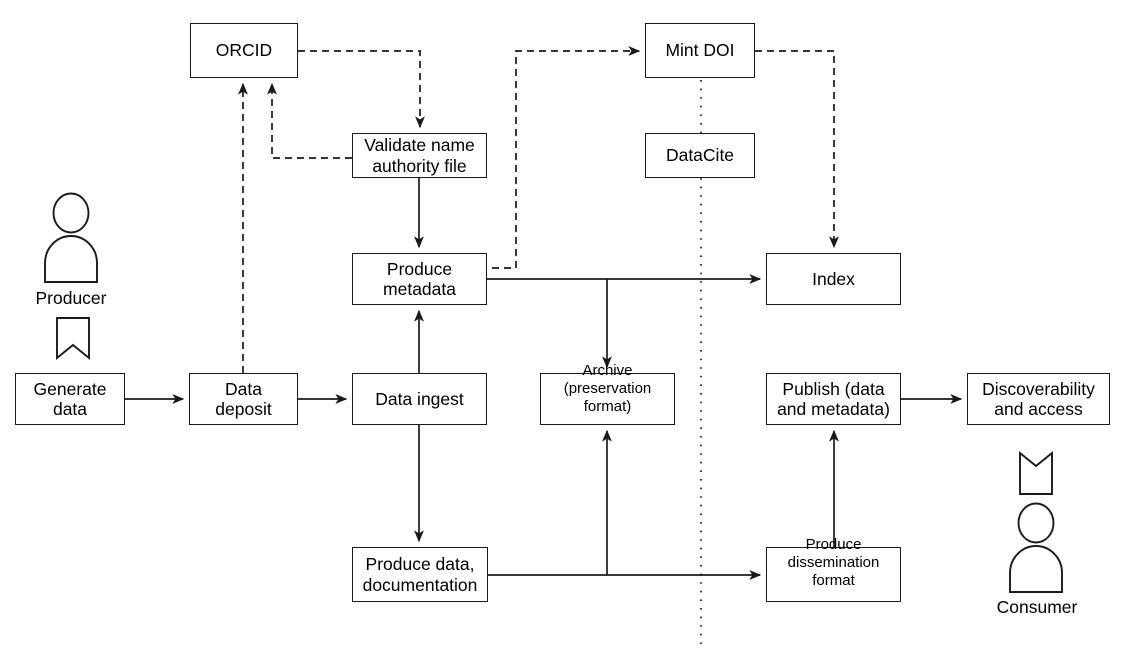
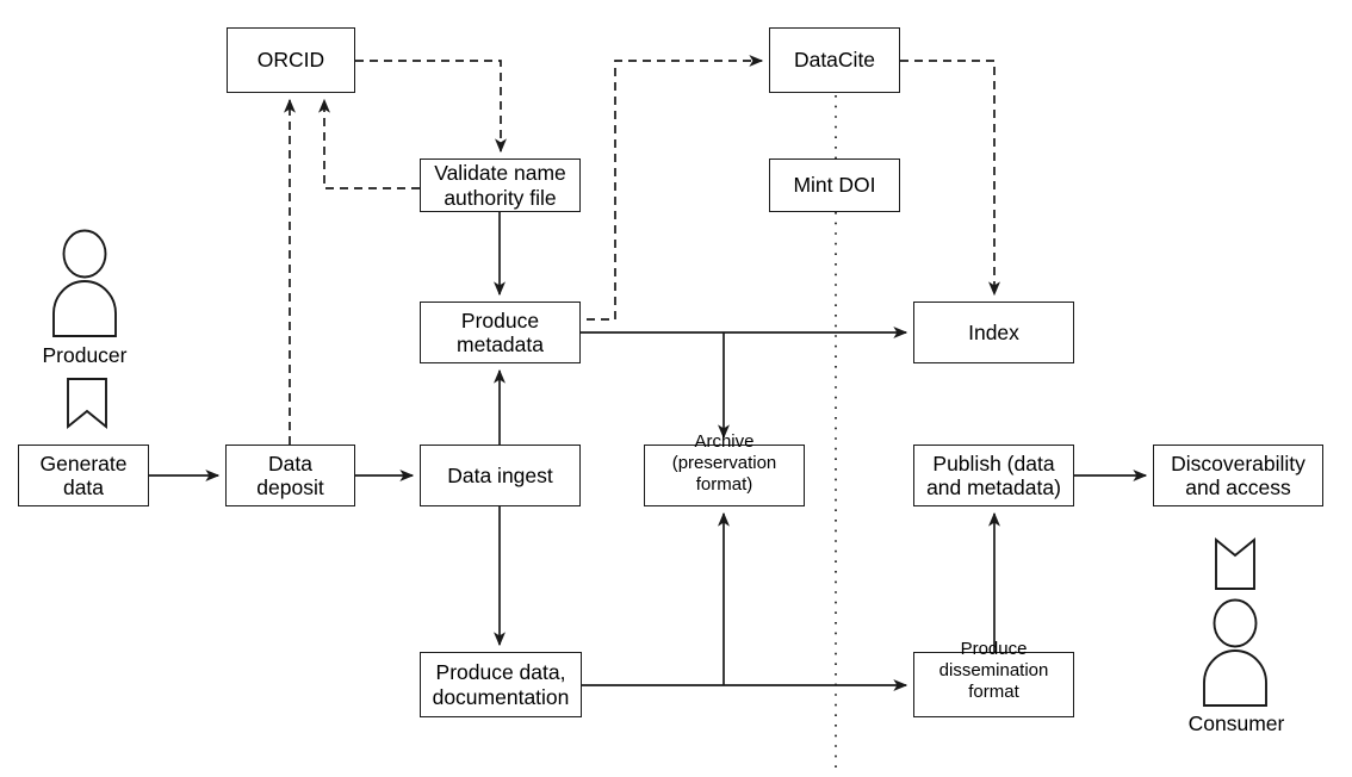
  ORCID
- Mint DOI
+ DataCite
  Validate name
  authority file
- DataCite
+ Mint DOI
  Produce
  metadata
  Index
  Generate
  data
  Data
  deposit
  Data ingest
  Archive
  (preservation
  format)
  Publish (data
  and metadata)
  Discoverability
  and access
  Produce data,
  documentation
  Produce
  dissemination
  format
  Producer
  Consumer
